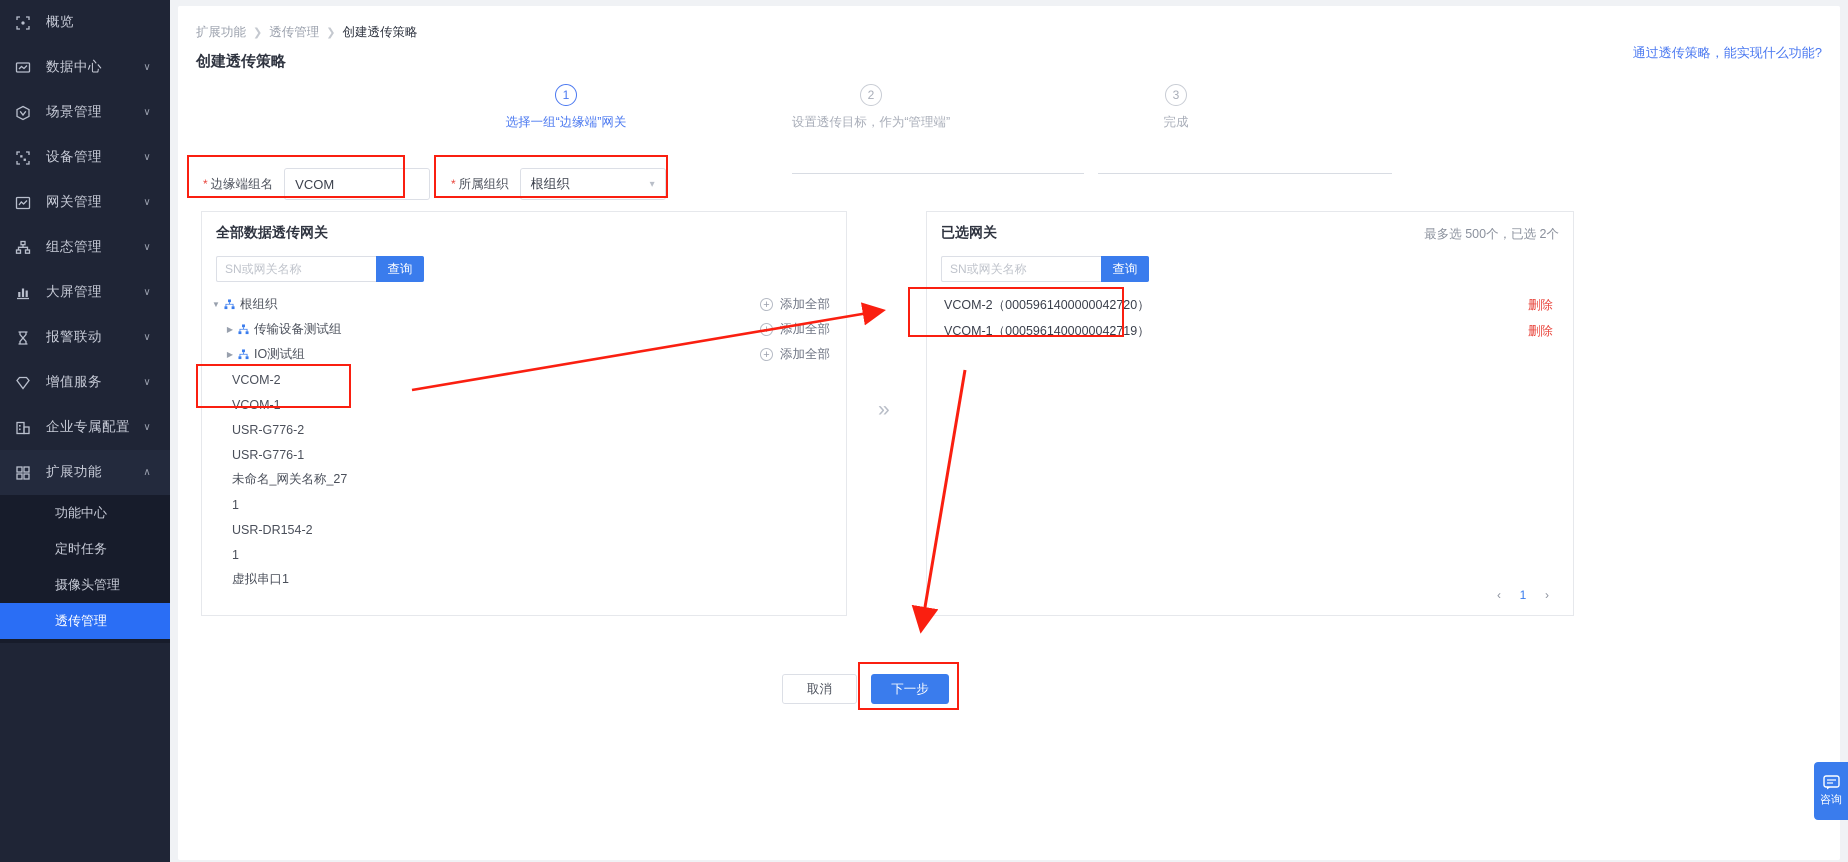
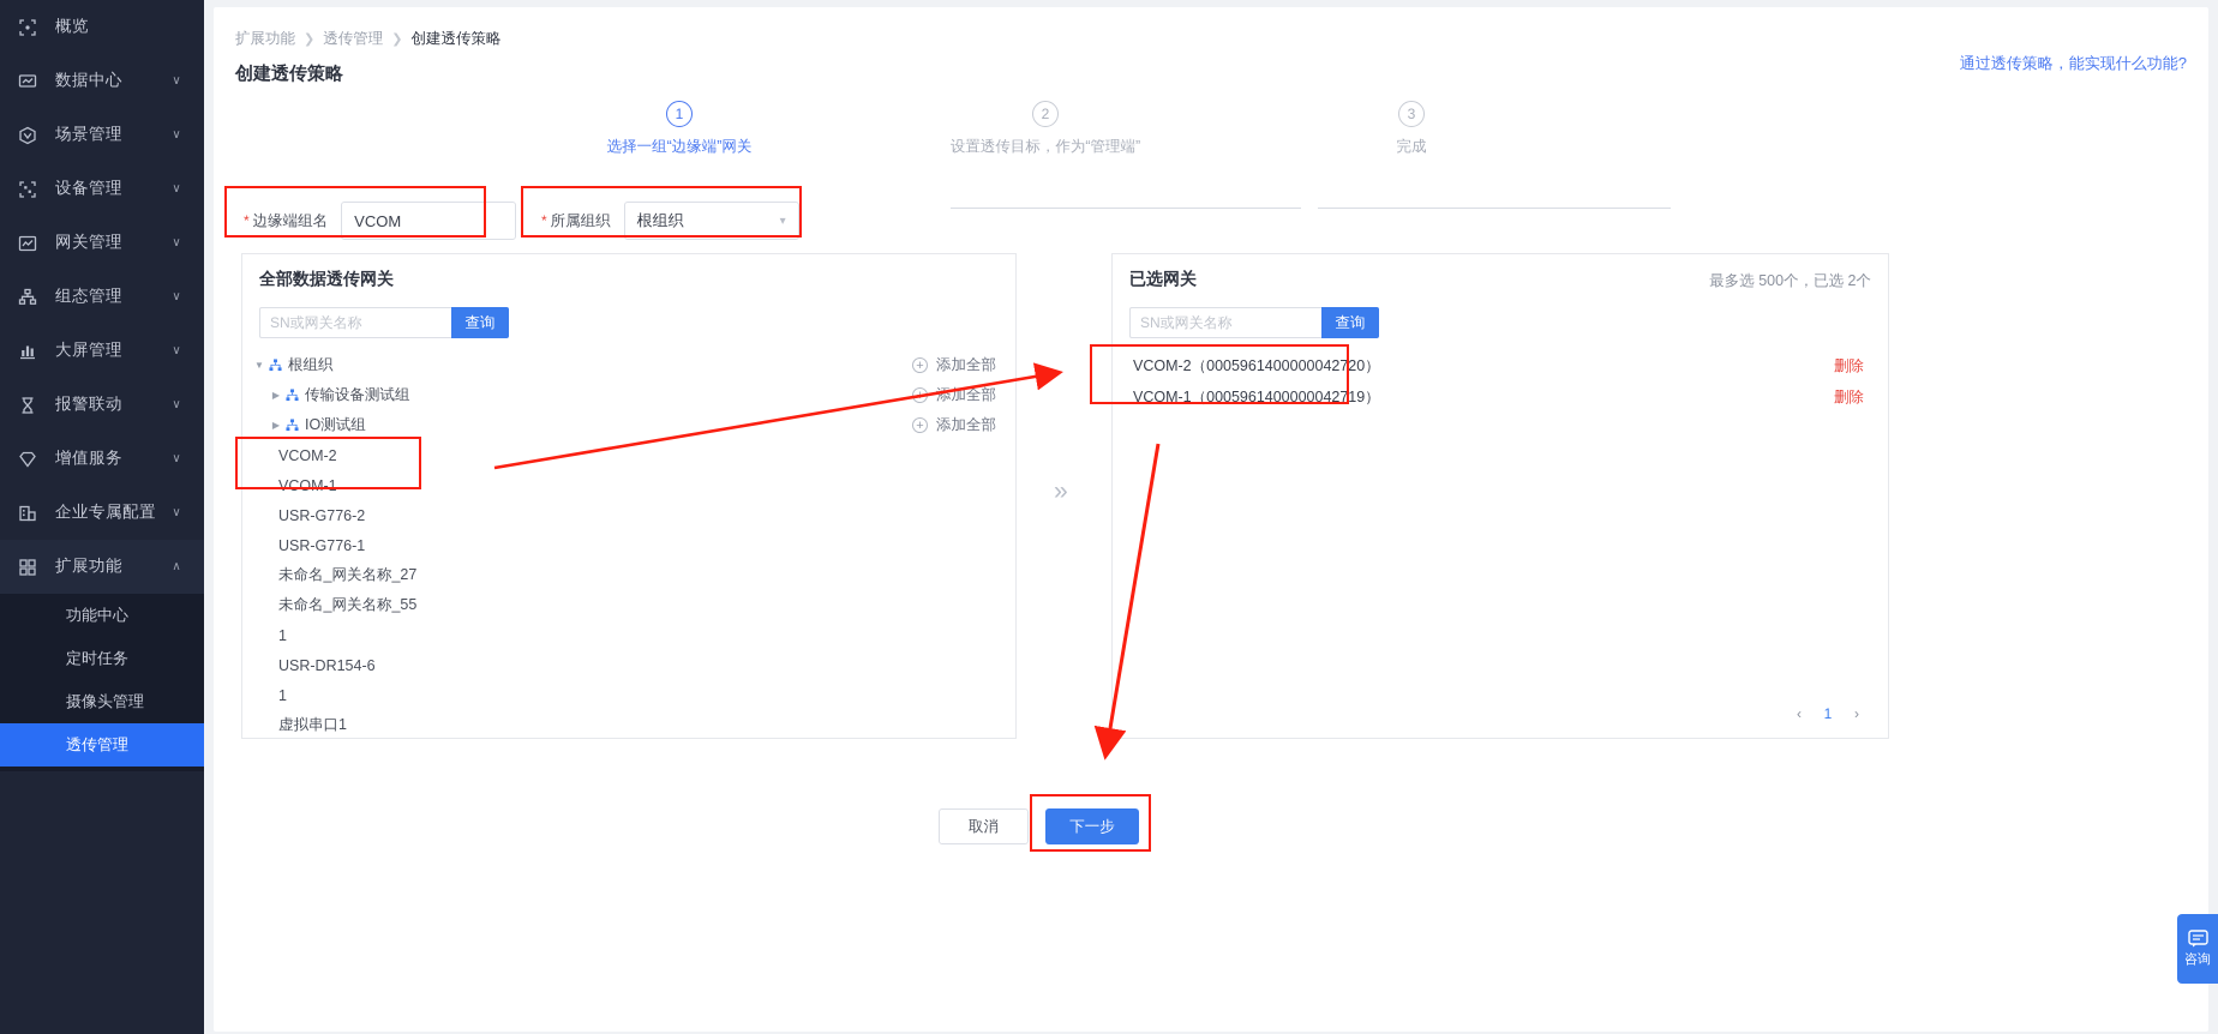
  概览
  数据中心
  ∨
  场景管理
  ∨
  设备管理
  ∨
  网关管理
  ∨
  组态管理
  ∨
  大屏管理
  ∨
  报警联动
  ∨
  增值服务
  ∨
  企业专属配置
  ∨
  扩展功能
  ∧
  功能中心
  定时任务
  摄像头管理
  透传管理
  扩展功能
  ❯
  透传管理
  ❯
  创建透传策略
  创建透传策略
  通过透传策略，能实现什么功能?
  1
  选择一组“边缘端”网关
  2
  设置透传目标，作为“管理端”
  3
  完成
  *
  边缘端组名
  VCOM
  *
  所属组织
  根组织
  ▾
  全部数据透传网关
  SN或网关名称
  查询
  ▼
  根组织
  +
  添加全部
  ▶
  传输设备测试组
  添加全部
  ▶
  IO测试组
  +
  添加全部
  VCOM-2
  VCOM-1
  USR-G776-2
  USR-G776-1
  未命名_网关名称_27
+ 未命名_网关名称_55
  1
- USR-DR154-2
+ USR-DR154-6
  1
  虚拟串口1
  »
  已选网关
  最多选 500个，已选 2个
  SN或网关名称
  查询
  VCOM-2（0005961400000042720）
  删除
  VCOM-1（0005961400000042719）
  删除
  ‹
  1
  ›
  取消
  下一步
  咨询
